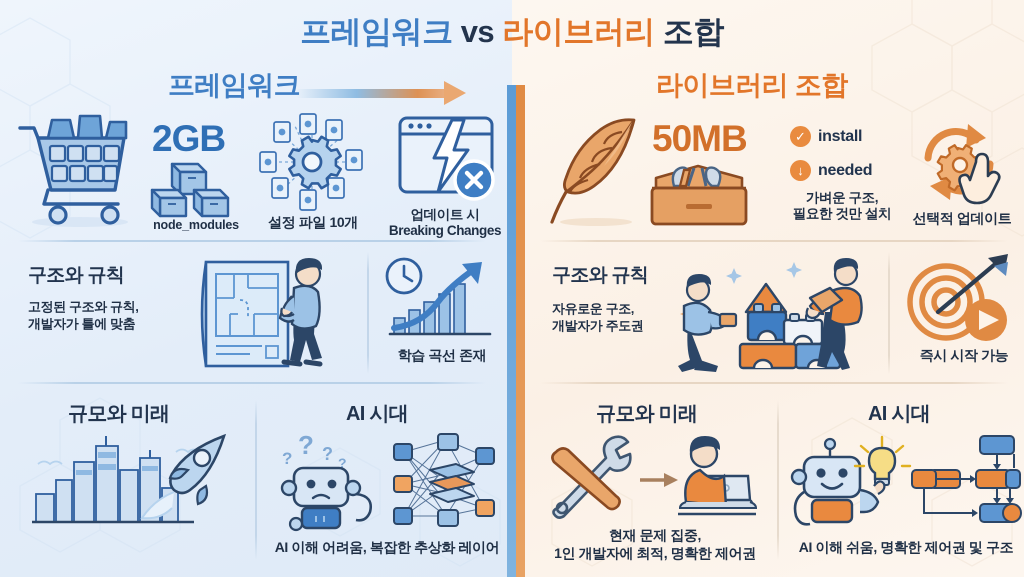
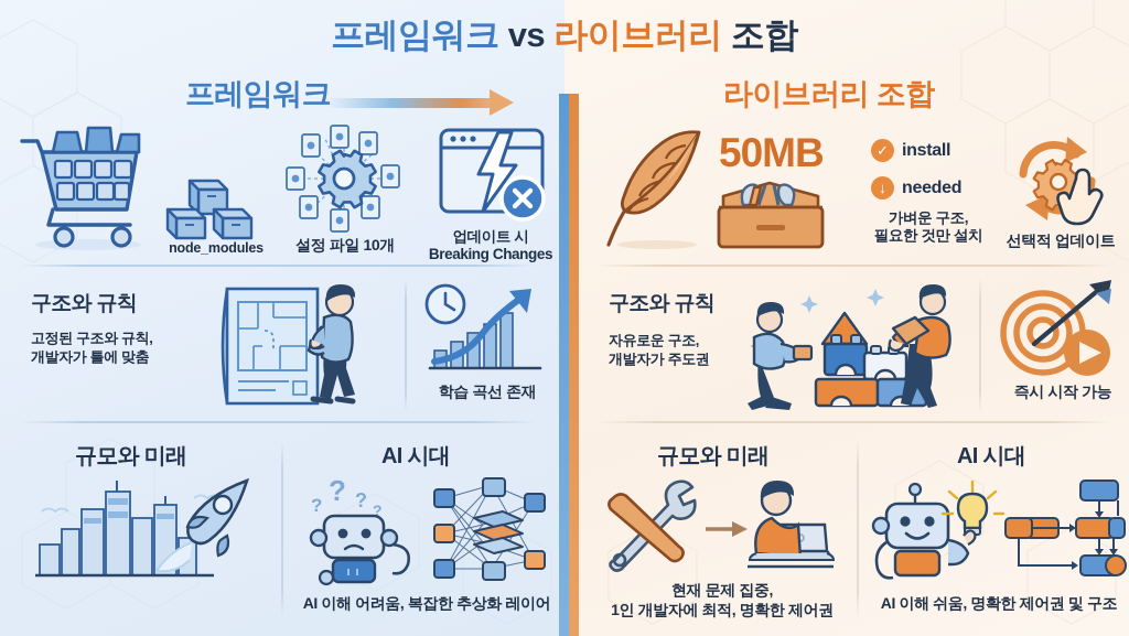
  프레임워크 vs 라이브러리 조합
  프레임워크
  라이브러리 조합
- 2GB
  node_modules
  설정 파일 10개
  업데이트 시
  Breaking Changes
  구조와 규칙
  고정된 구조와 규칙,
  개발자가 틀에 맞춤
  학습 곡선 존재
  규모와 미래
  AI 시대
  ?
  ?
  ?
  ?
  AI 이해 어려움, 복잡한 추상화 레이어
  50MB
  ✓
  install
  ↓
  needed
  가벼운 구조,
  필요한 것만 설치
  선택적 업데이트
  구조와 규칙
  자유로운 구조,
  개발자가 주도권
  즉시 시작 가능
  규모와 미래
  현재 문제 집중,
  1인 개발자에 최적, 명확한 제어권
  AI 시대
  AI 이해 쉬움, 명확한 제어권 및 구조
